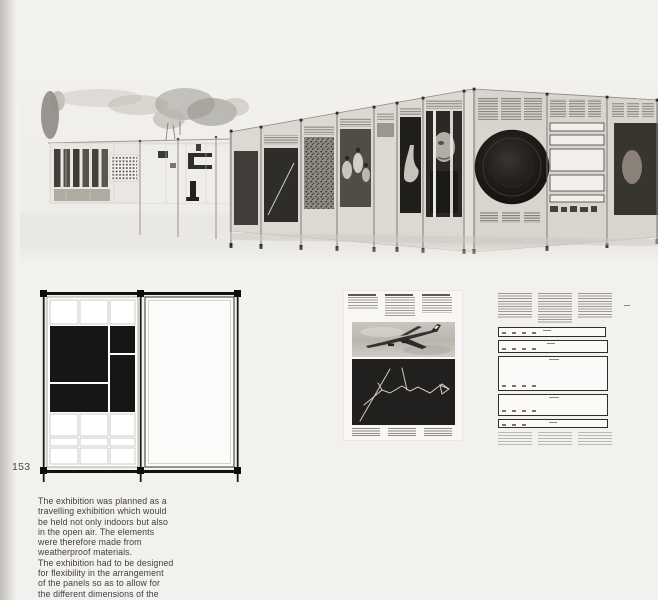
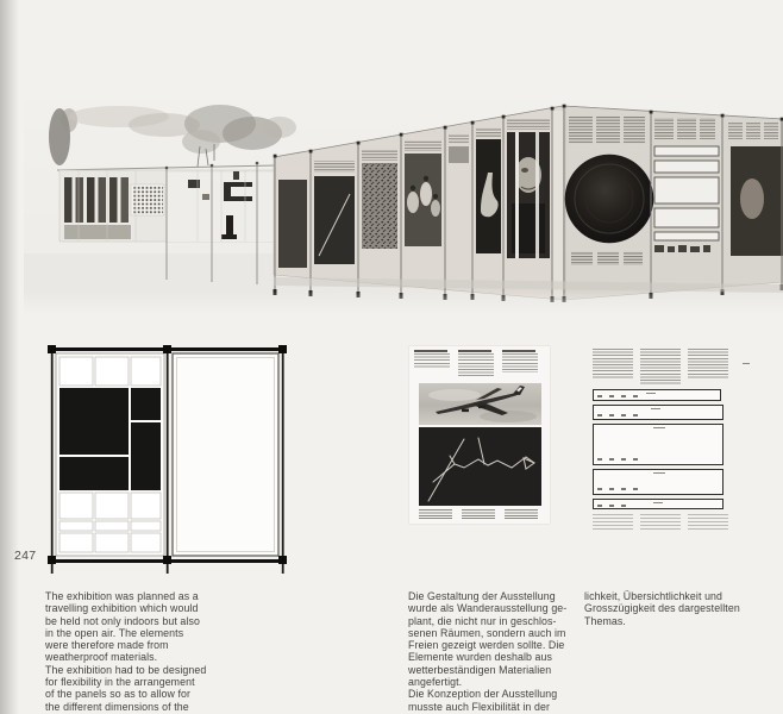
- 153
+ 247
  The exhibition was planned as a
  travelling exhibition which would
  be held not only indoors but also
  in the open air. The elements
  were therefore made from
  weatherproof materials.
  The exhibition had to be designed
  for flexibility in the arrangement
  of the panels so as to allow for
  the different dimensions of the
+ Die Gestaltung der Ausstellung
+ wurde als Wanderausstellung ge-
+ plant, die nicht nur in geschlos-
+ senen Räumen, sondern auch im
+ Freien gezeigt werden sollte. Die
+ Elemente wurden deshalb aus
+ wetterbeständigen Materialien
+ angefertigt.
+ Die Konzeption der Ausstellung
+ musste auch Flexibilität in der
+ lichkeit, Übersichtlichkeit und
+ Grosszügigkeit des dargestellten
+ Themas.
